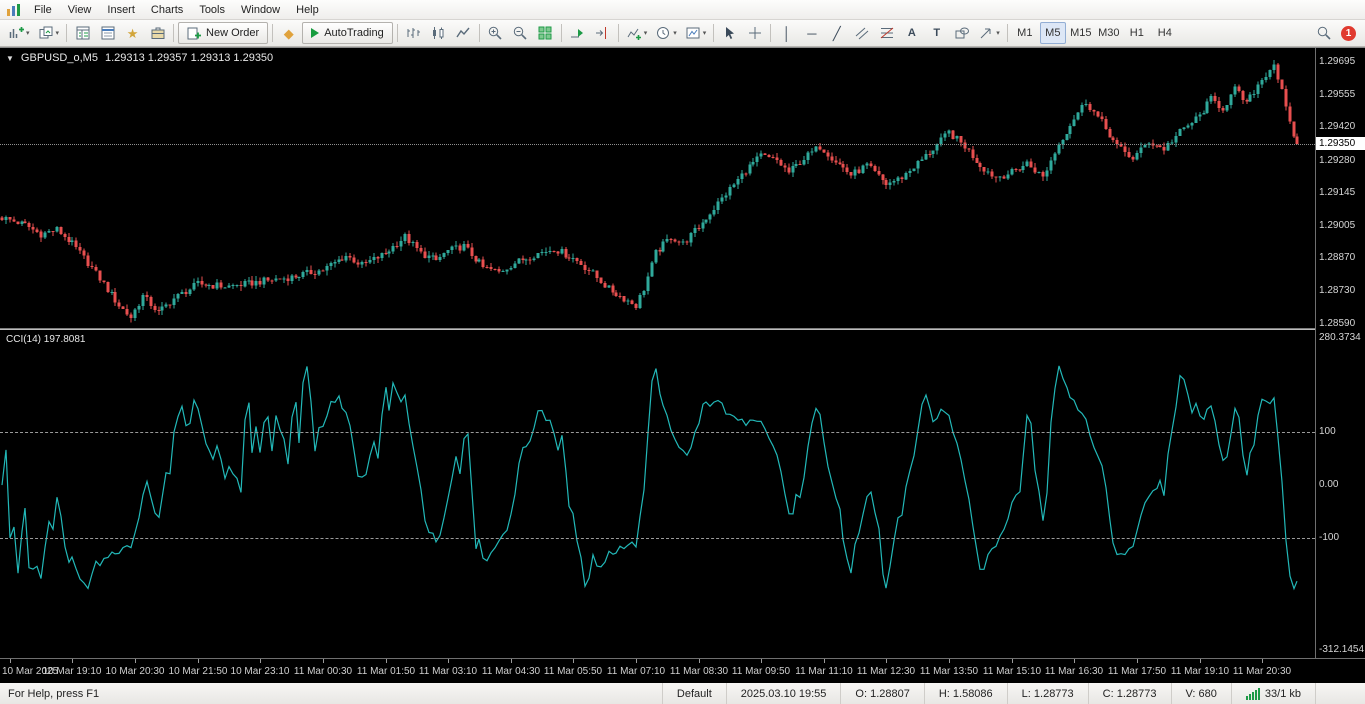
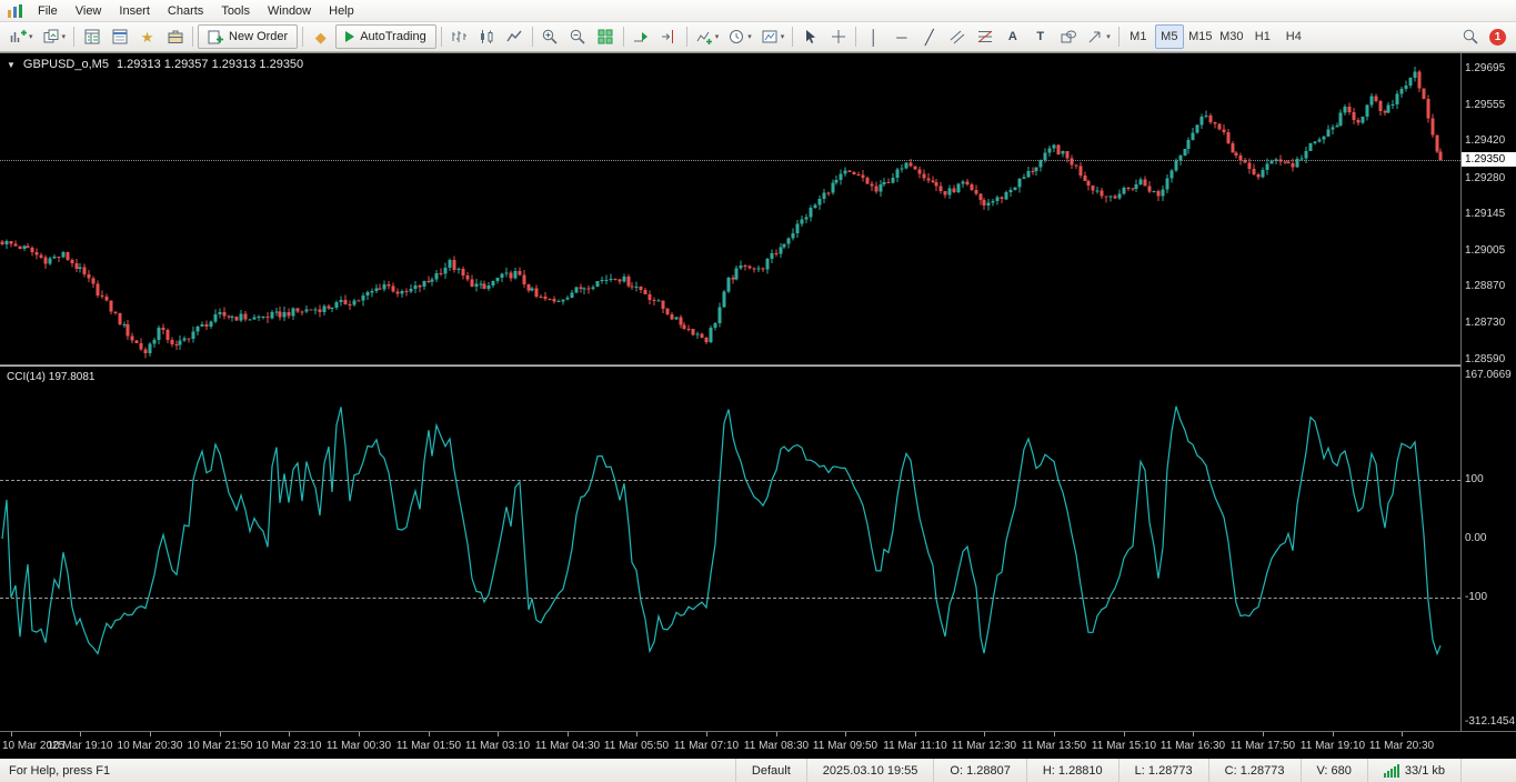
  File
  View
  Insert
  Charts
  Tools
  Window
  Help
  ★
  New Order
  ◆
  AutoTrading
  │
  ─
  ╱
  A
  T
  M1
  M5
  M15
  M30
  H1
  H4
  1
  ▼
  GBPUSD_o,M5
  1.29313 1.29357 1.29313 1.29350
  CCI(14) 197.8081
  1.29695
  1.29555
  1.29420
  1.29280
  1.29145
  1.29005
  1.28870
  1.28730
  1.28590
  1.29350
- 280.3734
+ 167.0669
  100
  0.00
  -100
  -312.1454
  10 Mar 2025
  10 Mar 19:10
  10 Mar 20:30
  10 Mar 21:50
  10 Mar 23:10
  11 Mar 00:30
  11 Mar 01:50
  11 Mar 03:10
  11 Mar 04:30
  11 Mar 05:50
  11 Mar 07:10
  11 Mar 08:30
  11 Mar 09:50
  11 Mar 11:10
  11 Mar 12:30
  11 Mar 13:50
  11 Mar 15:10
  11 Mar 16:30
  11 Mar 17:50
  11 Mar 19:10
  11 Mar 20:30
  For Help, press F1
  Default
  2025.03.10 19:55
  O: 1.28807
- H: 1.58086
+ H: 1.28810
  L: 1.28773
  C: 1.28773
  V: 680
  33/1 kb
